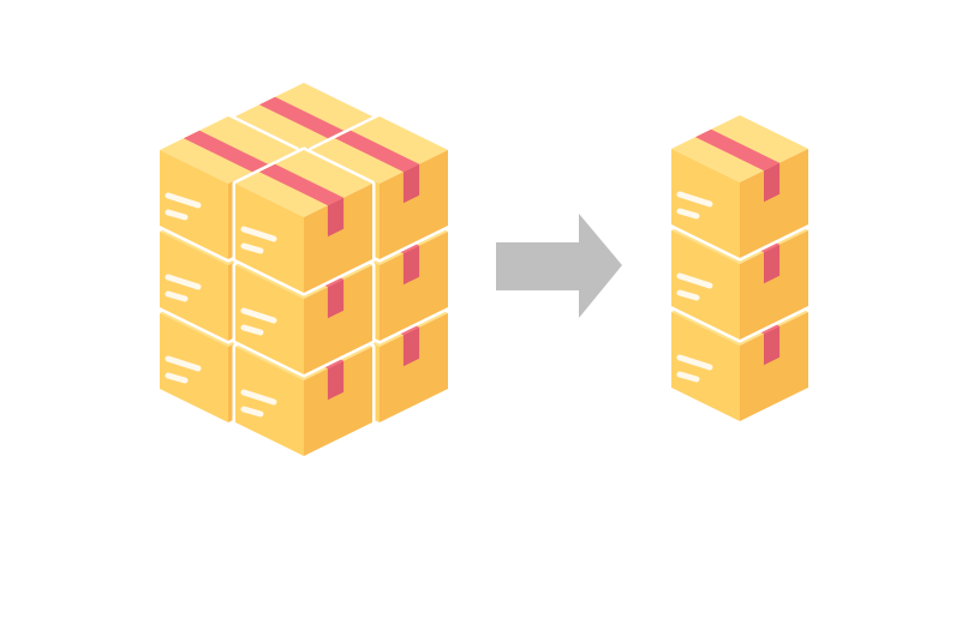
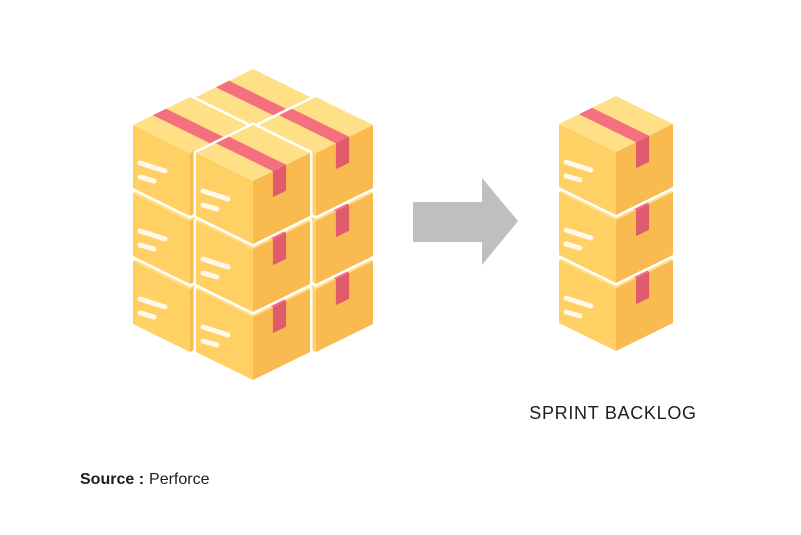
+ SPRINT BACKLOG
+ Source : Perforce
